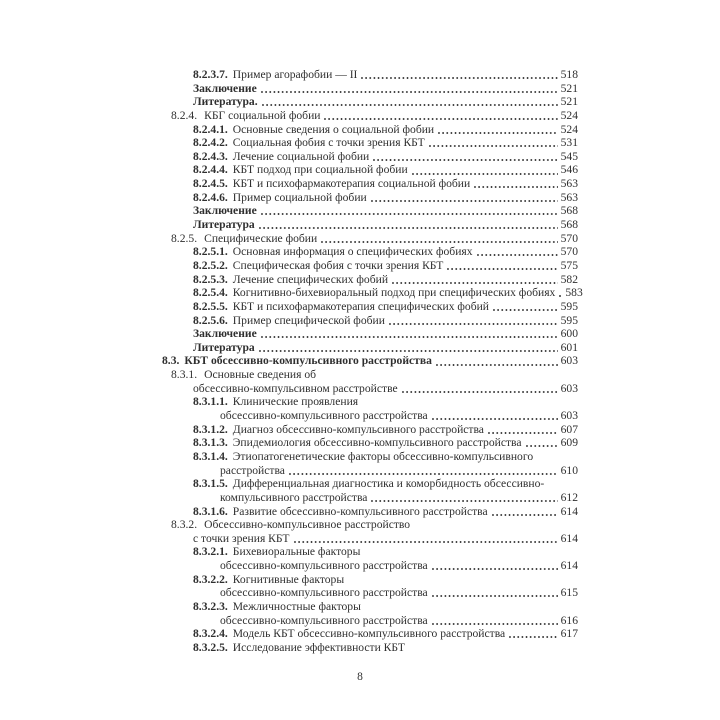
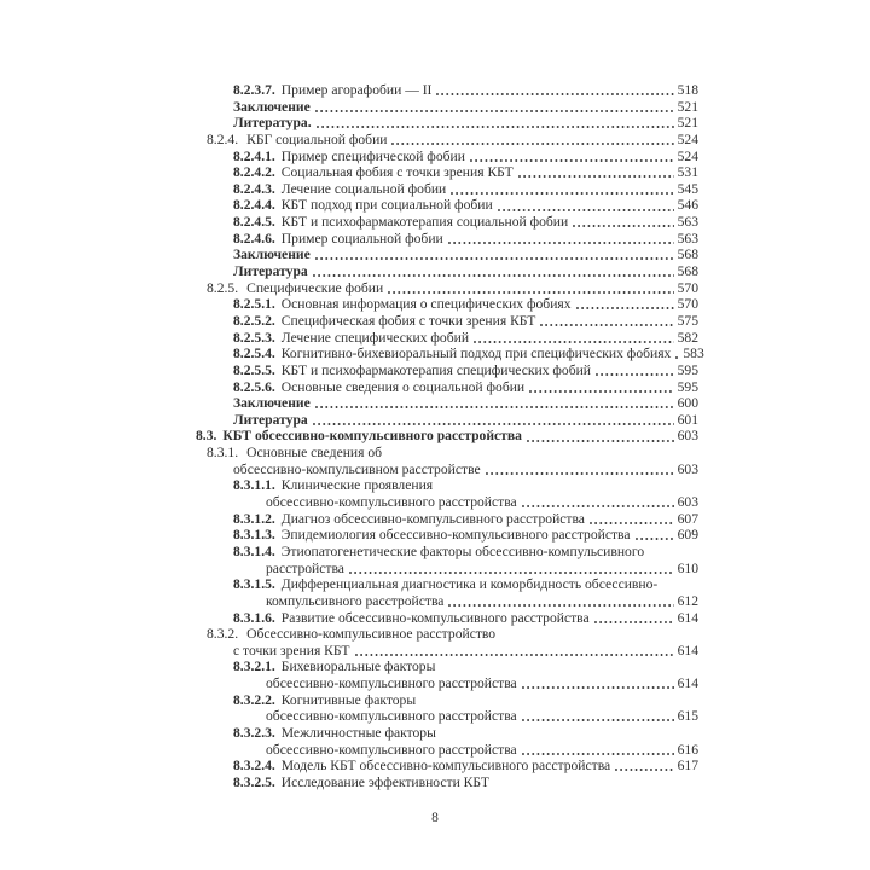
  8.2.3.7.
  Пример агорафобии — II
  518
  Заключение
  521
  Литература.
  521
  8.2.4.
  КБГ социальной фобии
  524
  8.2.4.1.
- Основные сведения о социальной фобии
+ Пример специфической фобии
  524
  8.2.4.2.
  Социальная фобия с точки зрения КБТ
  531
  8.2.4.3.
  Лечение социальной фобии
  545
  8.2.4.4.
  КБТ подход при социальной фобии
  546
  8.2.4.5.
  КБТ и психофармакотерапия социальной фобии
  563
  8.2.4.6.
  Пример социальной фобии
  563
  Заключение
  568
  Литература
  568
  8.2.5.
  Специфические фобии
  570
  8.2.5.1.
  Основная информация о специфических фобиях
  570
  8.2.5.2.
  Специфическая фобия с точки зрения КБТ
  575
  8.2.5.3.
  Лечение специфических фобий
  582
  8.2.5.4.
  Когнитивно-бихевиоральный подход при специфических фобиях
  583
  8.2.5.5.
  КБТ и психофармакотерапия специфических фобий
  595
  8.2.5.6.
- Пример специфической фобии
+ Основные сведения о социальной фобии
  595
  Заключение
  600
  Литература
  601
  8.3.
  КБТ обсессивно-компульсивного расстройства
  603
  8.3.1.
  Основные сведения об
  обсессивно-компульсивном расстройстве
  603
  8.3.1.1.
  Клинические проявления
  обсессивно-компульсивного расстройства
  603
  8.3.1.2.
  Диагноз обсессивно-компульсивного расстройства
  607
  8.3.1.3.
  Эпидемиология обсессивно-компульсивного расстройства
  609
  8.3.1.4.
  Этиопатогенетические факторы обсессивно-компульсивного
  расстройства
  610
  8.3.1.5.
  Дифференциальная диагностика и коморбидность обсессивно-
  компульсивного расстройства
  612
  8.3.1.6.
  Развитие обсессивно-компульсивного расстройства
  614
  8.3.2.
  Обсессивно-компульсивное расстройство
  с точки зрения КБТ
  614
  8.3.2.1.
  Бихевиоральные факторы
  обсессивно-компульсивного расстройства
  614
  8.3.2.2.
  Когнитивные факторы
  обсессивно-компульсивного расстройства
  615
  8.3.2.3.
  Межличностные факторы
  обсессивно-компульсивного расстройства
  616
  8.3.2.4.
  Модель КБТ обсессивно-компульсивного расстройства
  617
  8.3.2.5.
  Исследование эффективности КБТ
  8
